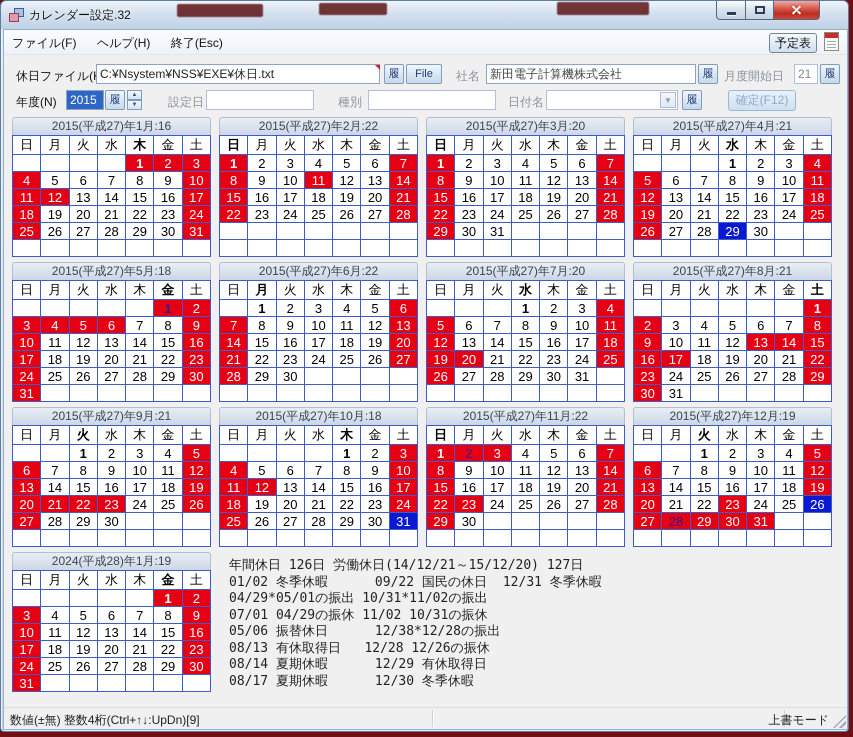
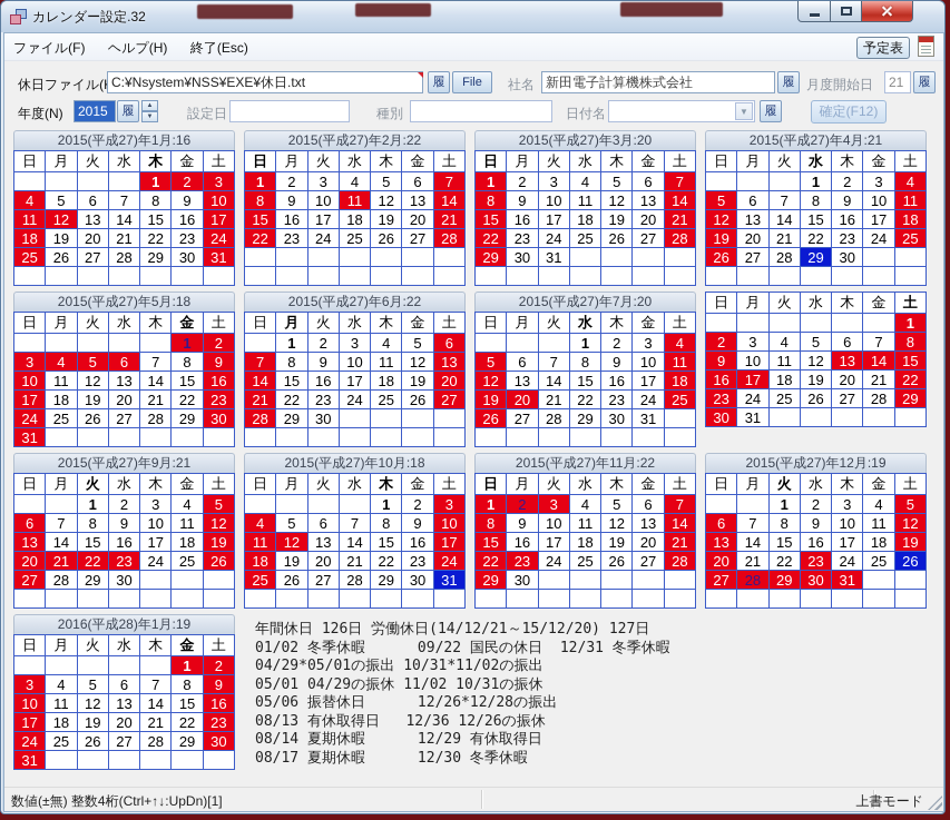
  カレンダー設定.32
  ファイル(F) ヘルプ(H) 終了(Esc)
  予定表
  休日ファイル(
  C:¥Nsystem¥NSS¥EXE¥休日.txt
  履
  File
  社名
  新田電子計算機株式会社
  履
  月度開始日
  21
  履
  年度(N)
  2015
  履
  設定日
  種別
  日付名
  ▼
  履
  確定(F12)
  年間休日 126日 労働休日(14/12/21～15/12/20) 127日
  01/02 冬季休暇 09/22 国民の休日 12/31 冬季休暇
  04/29*05/01の振出 10/31*11/02の振出
- 07/01 04/29の振休 11/02 10/31の振休
+ 05/01 04/29の振休 11/02 10/31の振休
- 05/06 振替休日 12/38*12/28の振出
+ 05/06 振替休日 12/26*12/28の振出
- 08/13 有休取得日 12/28 12/26の振休
+ 08/13 有休取得日 12/36 12/26の振休
  08/14 夏期休暇 12/29 有休取得日
  08/17 夏期休暇 12/30 冬季休暇
  2015(平成27)年1月:16
  日	月	火	水	木	金	土
  				1	2	3
  4	5	6	7	8	9	10
  11	12	13	14	15	16	17
  18	19	20	21	22	23	24
  25	26	27	28	29	30	31
  2015(平成27)年2月:22
  日	月	火	水	木	金	土
  1	2	3	4	5	6	7
  8	9	10	11	12	13	14
  15	16	17	18	19	20	21
  22	23	24	25	26	27	28
  2015(平成27)年3月:20
  日	月	火	水	木	金	土
  1	2	3	4	5	6	7
  8	9	10	11	12	13	14
  15	16	17	18	19	20	21
  22	23	24	25	26	27	28
  29	30	31
  2015(平成27)年4月:21
  日	月	火	水	木	金	土
  			1	2	3	4
  5	6	7	8	9	10	11
  12	13	14	15	16	17	18
  19	20	21	22	23	24	25
  26	27	28	29	30
  2015(平成27)年5月:18
  日	月	火	水	木	金	土
  					1	2
  3	4	5	6	7	8	9
  10	11	12	13	14	15	16
  17	18	19	20	21	22	23
  24	25	26	27	28	29	30
  31
  2015(平成27)年6月:22
  日	月	火	水	木	金	土
  	1	2	3	4	5	6
  7	8	9	10	11	12	13
  14	15	16	17	18	19	20
  21	22	23	24	25	26	27
  28	29	30
  2015(平成27)年7月:20
  日	月	火	水	木	金	土
  			1	2	3	4
  5	6	7	8	9	10	11
  12	13	14	15	16	17	18
  19	20	21	22	23	24	25
  26	27	28	29	30	31
- 2015(平成27)年8月:21
  日	月	火	水	木	金	土
  						1
  2	3	4	5	6	7	8
  9	10	11	12	13	14	15
  16	17	18	19	20	21	22
  23	24	25	26	27	28	29
  30	31
  2015(平成27)年9月:21
  日	月	火	水	木	金	土
  		1	2	3	4	5
  6	7	8	9	10	11	12
  13	14	15	16	17	18	19
  20	21	22	23	24	25	26
  27	28	29	30
  2015(平成27)年10月:18
  日	月	火	水	木	金	土
  				1	2	3
  4	5	6	7	8	9	10
  11	12	13	14	15	16	17
  18	19	20	21	22	23	24
  25	26	27	28	29	30	31
  2015(平成27)年11月:22
  日	月	火	水	木	金	土
  1	2	3	4	5	6	7
  8	9	10	11	12	13	14
  15	16	17	18	19	20	21
  22	23	24	25	26	27	28
  29	30
  2015(平成27)年12月:19
  日	月	火	水	木	金	土
  		1	2	3	4	5
  6	7	8	9	10	11	12
  13	14	15	16	17	18	19
  20	21	22	23	24	25	26
  27	28	29	30	31
- 2024(平成28)年1月:19
+ 2016(平成28)年1月:19
  日	月	火	水	木	金	土
  					1	2
  3	4	5	6	7	8	9
  10	11	12	13	14	15	16
  17	18	19	20	21	22	23
  24	25	26	27	28	29	30
  31
- 数値(±無) 整数4桁(Ctrl+↑↓:UpDn)[9]
+ 数値(±無) 整数4桁(Ctrl+↑↓:UpDn)[1]
  上書モード
